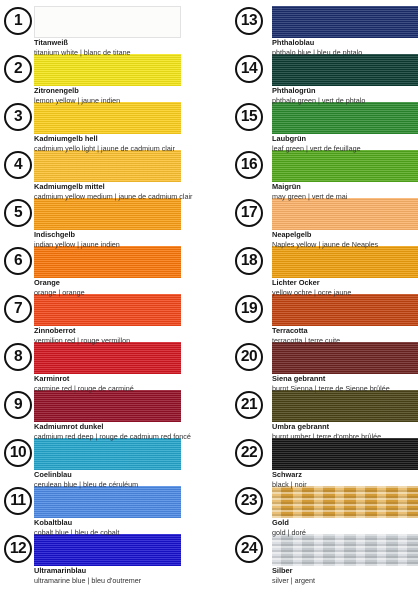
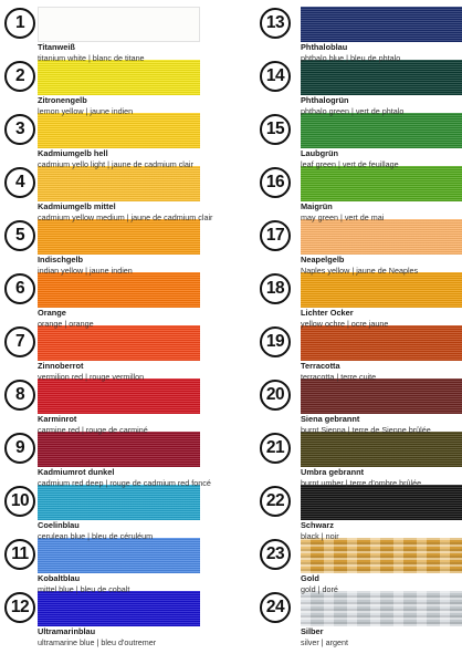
  1
  Titanweiß
  titanium white | blanc de titane
  2
  Zitronengelb
  lemon yellow | jaune indien
  3
  Kadmiumgelb hell
  cadmium yello light | jaune de cadmium clair
  4
  Kadmiumgelb mittel
  cadmium yellow medium | jaune de cadmium clair
  5
  Indischgelb
  indian yellow | jaune indien
  6
  Orange
  orange | orange
  7
  Zinnoberrot
  vermilion red | rouge vermillon
  8
  Karminrot
  carmine red | rouge de carminé
  9
  Kadmiumrot dunkel
  cadmium red deep | rouge de cadmium red foncé
  10
  Coelinblau
  cerulean blue | bleu de céruléum
  11
  Kobaltblau
- cobalt blue | bleu de cobalt
+ mittel blue | bleu de cobalt
  12
  Ultramarinblau
  ultramarine blue | bleu d'outremer
  13
  Phthaloblau
  phthalo blue | bleu de phtalo
  14
  Phthalogrün
  phthalo green | vert de phtalo
  15
  Laubgrün
  leaf green | vert de feuillage
  16
  Maigrün
  may green | vert de mai
  17
  Neapelgelb
  Naples yellow | jaune de Neaples
  18
  Lichter Ocker
  yellow ochre | ocre jaune
  19
  Terracotta
  terracotta | terre cuite
  20
  Siena gebrannt
  burnt Sienna | terre de Sienne brûlée
  21
  Umbra gebrannt
  burnt umber | terre d'ombre brûlée
  22
  Schwarz
  black | noir
  23
  Gold
  gold | doré
  24
  Silber
  silver | argent
